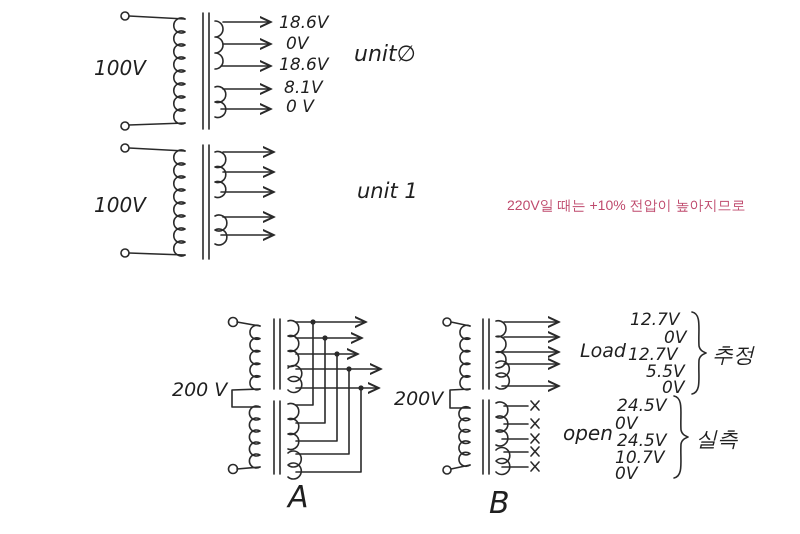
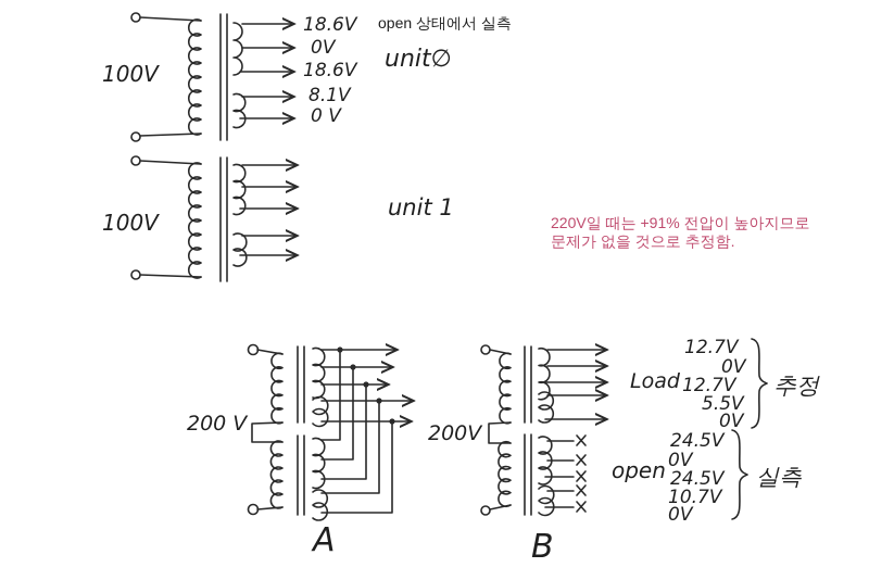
  100V
  18.6V
  0V
  18.6V
  8.1V
  0 V
+ open 상태에서 실측
  unit∅
  100V
  unit 1
- 220V일 때는 +10% 전압이 높아지므로
+ 220V일 때는 +91% 전압이 높아지므로
+ 문제가 없을 것으로 추정함.
  200 V
  A
  200V
  B
  Load
  open
  12.7V
  0V
  12.7V
  5.5V
  0V
  추정
  24.5V
  0V
  24.5V
  10.7V
  0V
  실측
